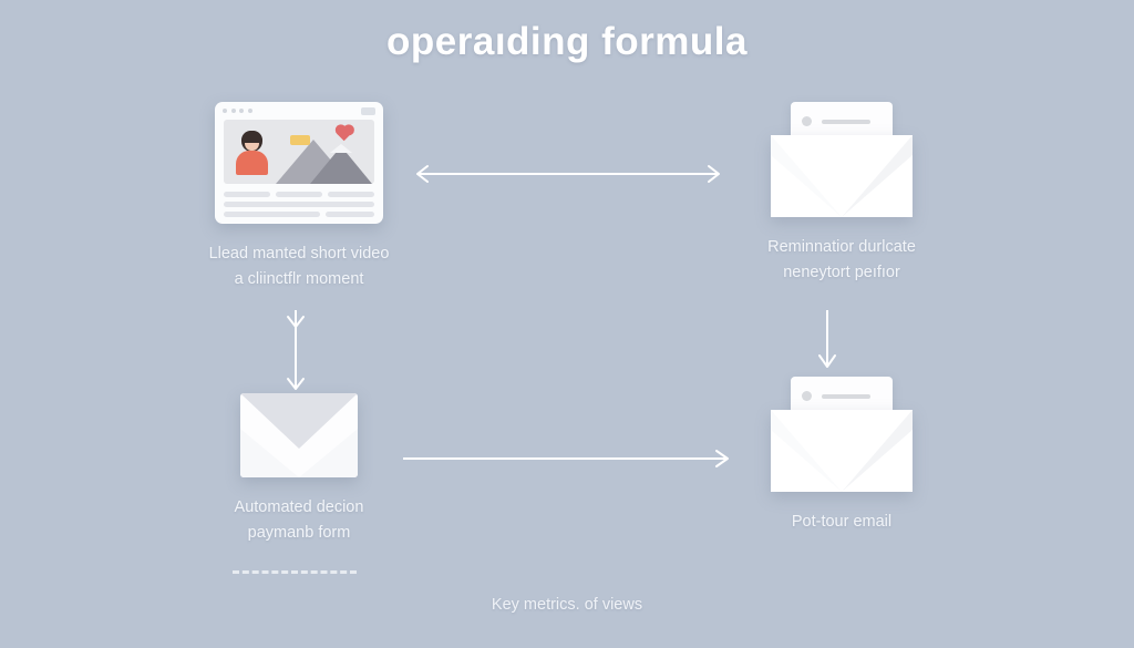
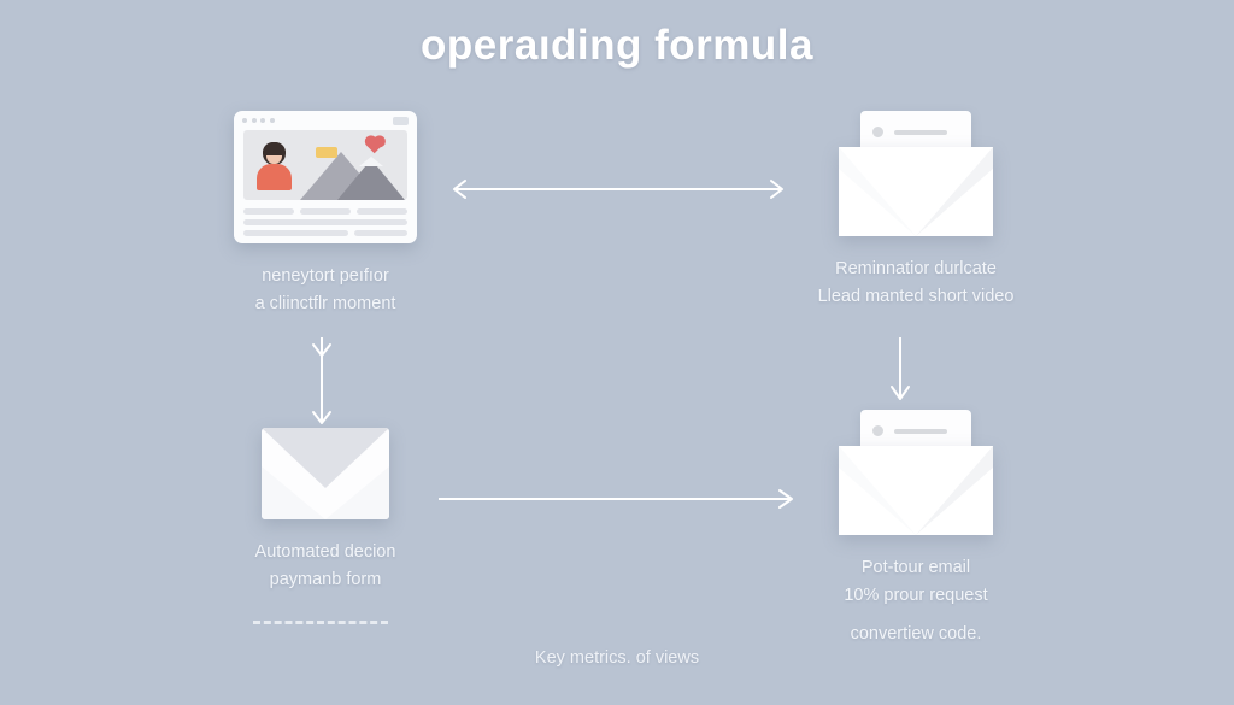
  operaıding formula
- Llead manted short video
+ neneytort peıfıor
  a cliinctflr moment
  Reminnatior durlcate
- neneytort peıfıor
+ Llead manted short video
  Automated decion
  paymanb form
  Pot-tour email
+ 10% prour request
+ convertiew code.
  Key metrics. of views
